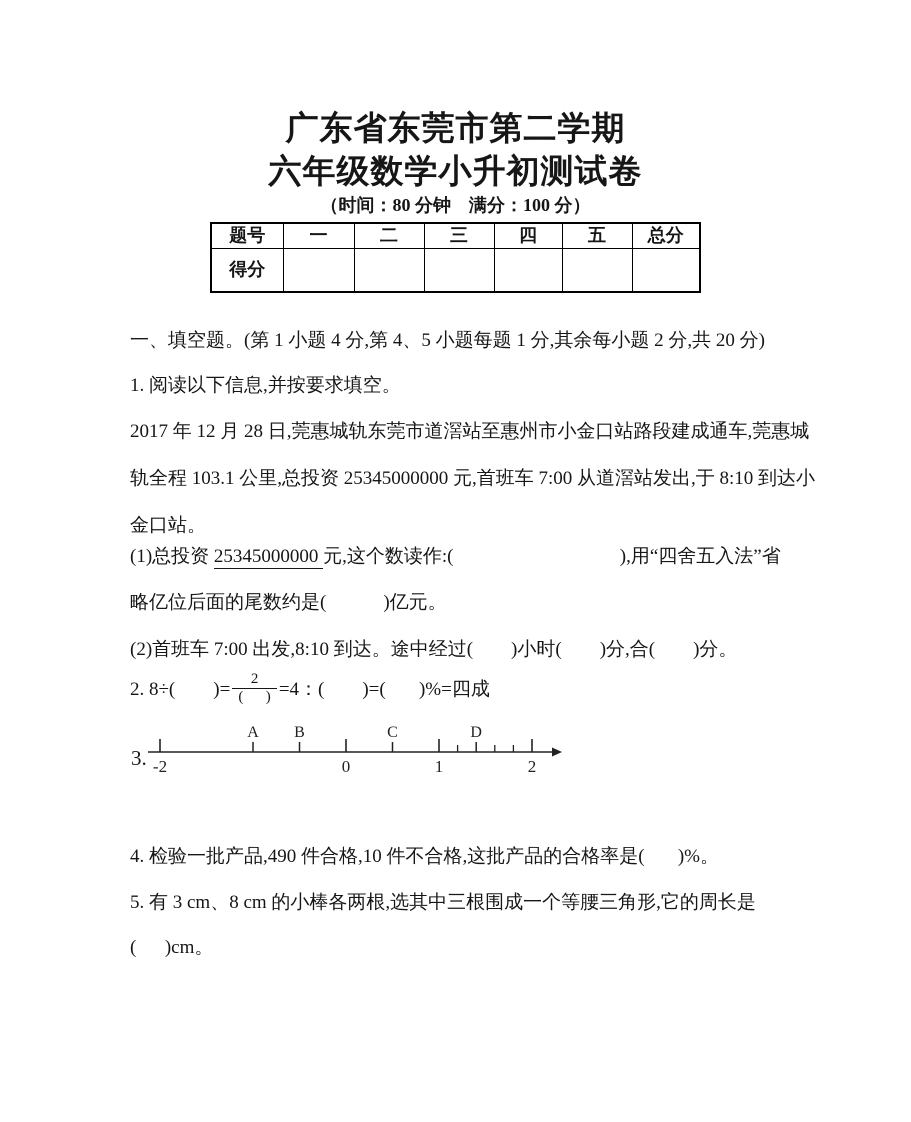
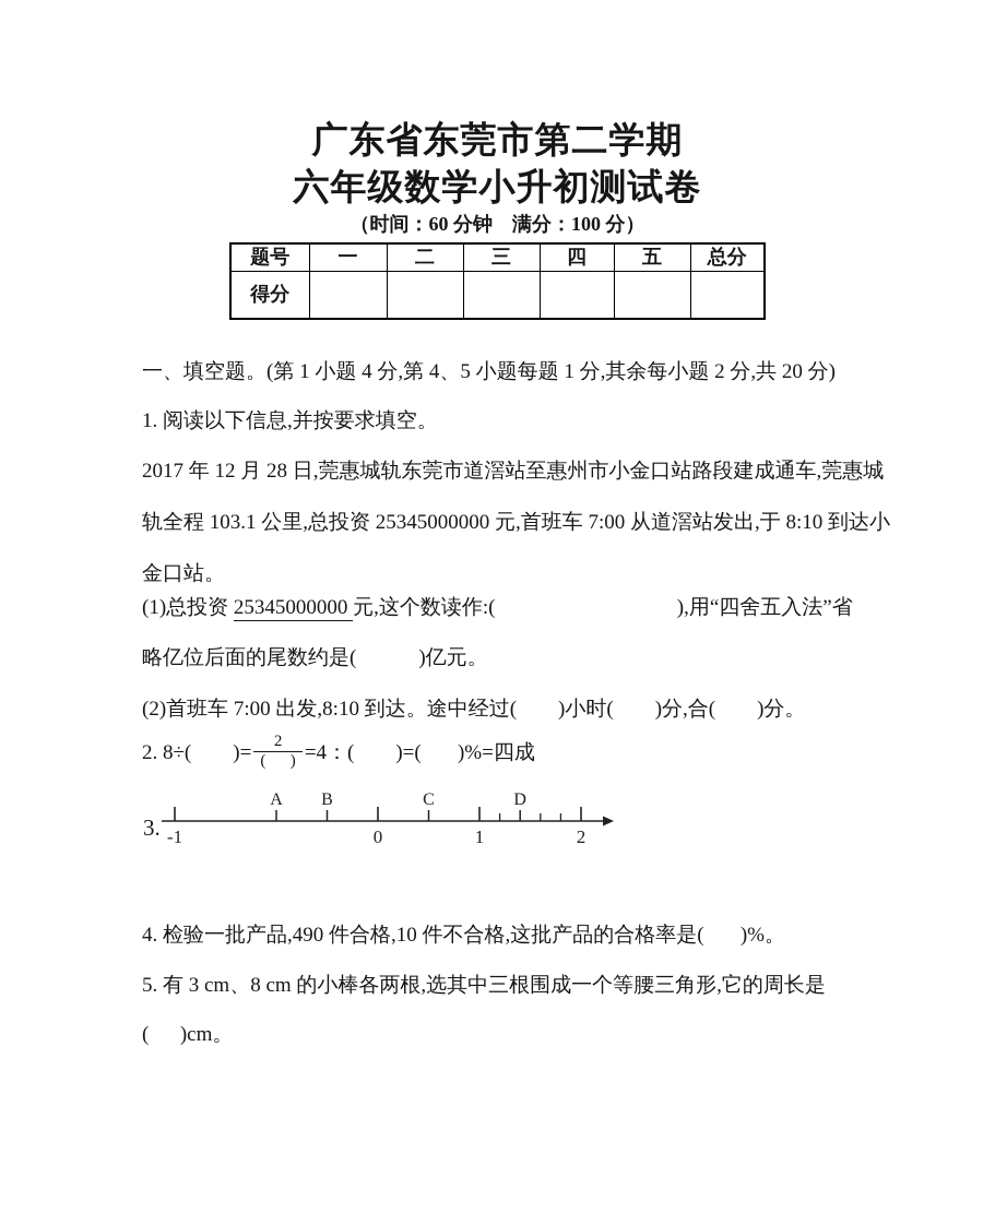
  广东省东莞市第二学期
  六年级数学小升初测试卷
- （时间：80 分钟 满分：100 分）
+ （时间：60 分钟 满分：100 分）
  题号	一	二	三	四	五	总分
  得分
  一、填空题。(第 1 小题 4 分,第 4、5 小题每题 1 分,其余每小题 2 分,共 20 分)
  1. 阅读以下信息,并按要求填空。
  2017 年 12 月 28 日,莞惠城轨东莞市道滘站至惠州市小金口站路段建成通车,莞惠城
  轨全程 103.1 公里,总投资 25345000000 元,首班车 7:00 从道滘站发出,于 8:10 到达小
  金口站。
  (1)总投资 25345000000 元,这个数读作:( ),用“四舍五入法”省
  略亿位后面的尾数约是( )亿元。
  (2)首班车 7:00 出发,8:10 到达。途中经过( )小时( )分,合( )分。
  2. 8÷( )=
  2
  ( )
  =4：( )=( )%=四成
  3.
- -2
+ -1
  0
  1
  2
  A
  B
  C
  D
  4. 检验一批产品,490 件合格,10 件不合格,这批产品的合格率是( )%。
  5. 有 3 cm、8 cm 的小棒各两根,选其中三根围成一个等腰三角形,它的周长是
  ( )cm。
